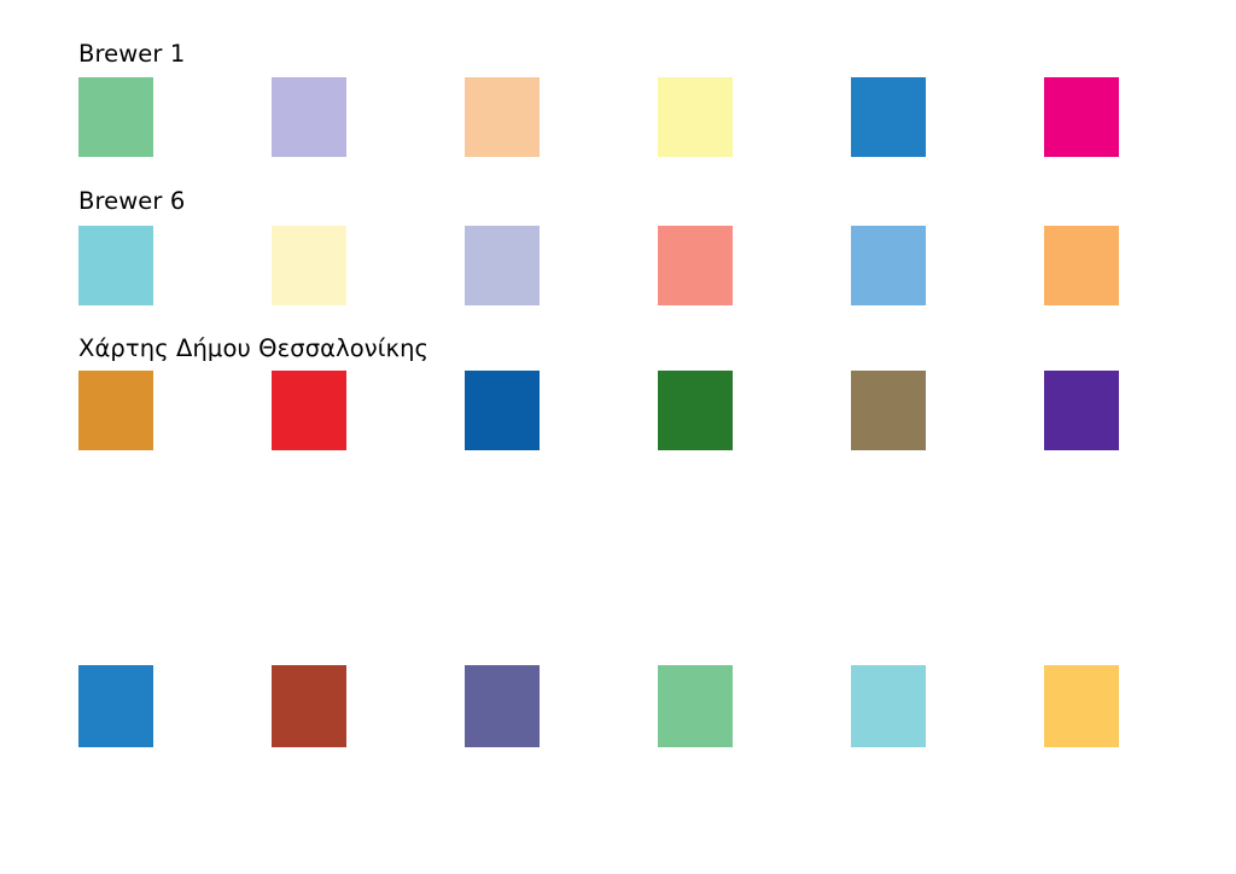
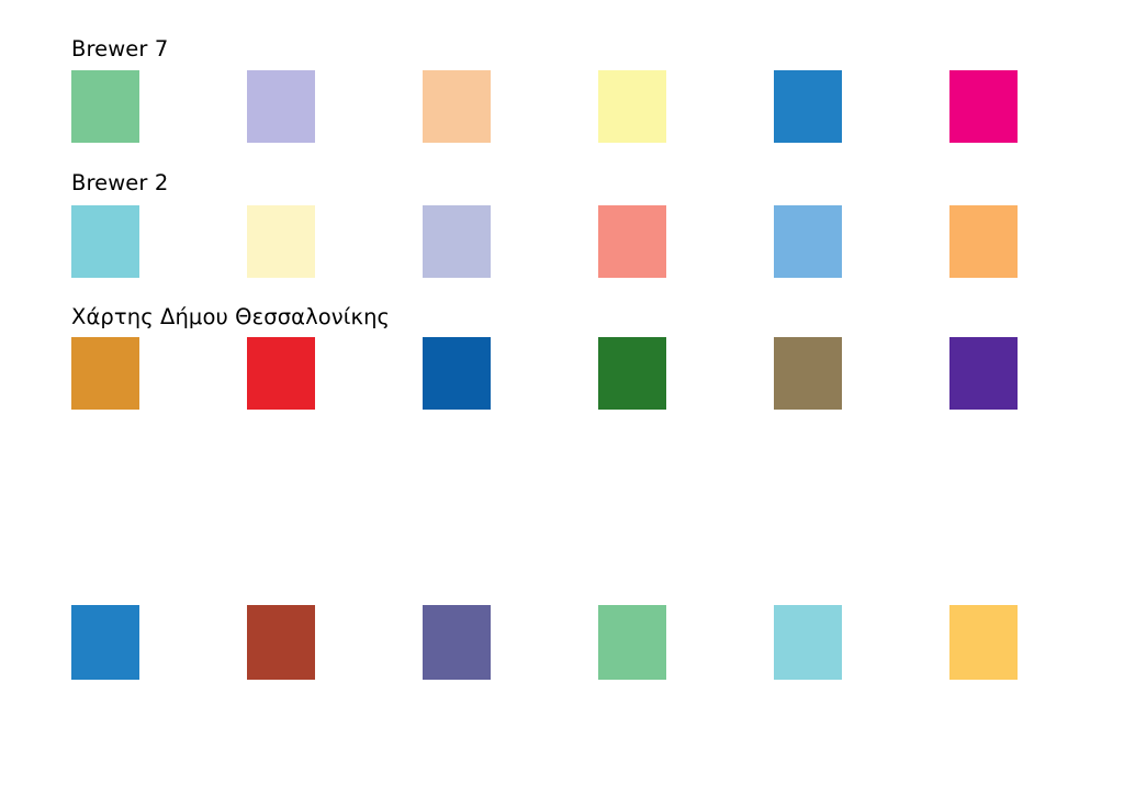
- Brewer 1
+ Brewer 7
- Brewer 6
+ Brewer 2
  Χάρτης Δήμου Θεσσαλονίκης
